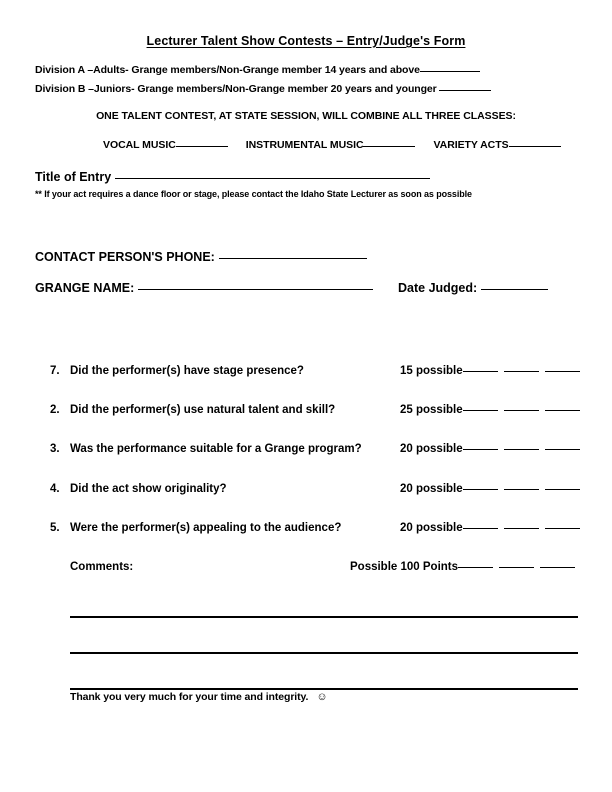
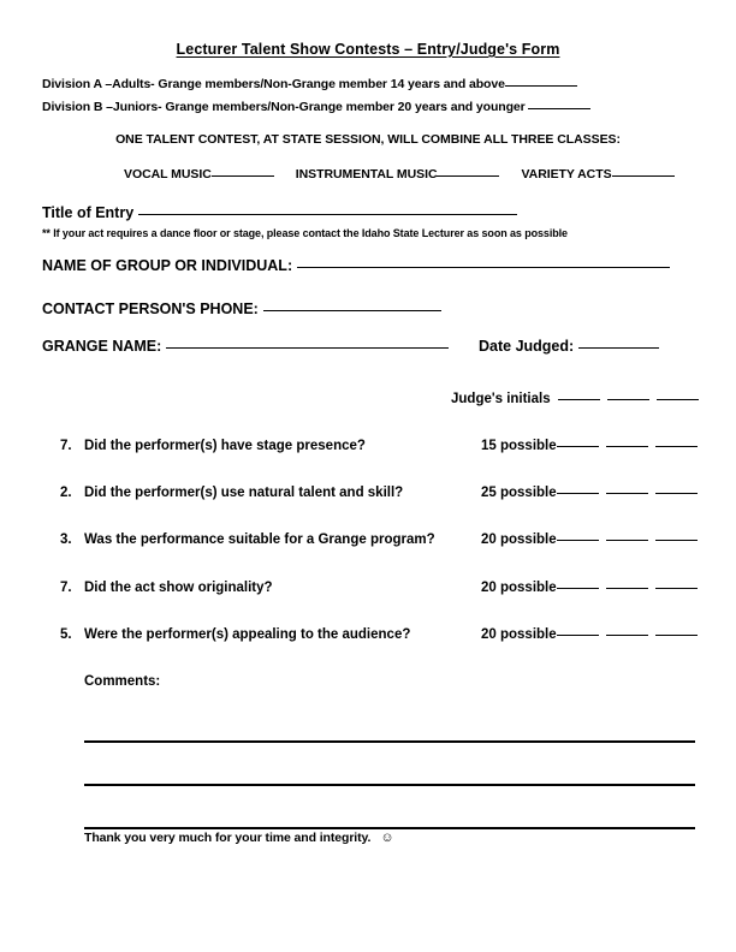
  Lecturer Talent Show Contests – Entry/Judge's Form
  Division A –Adults- Grange members/Non-Grange member 14 years and above
  Division B –Juniors- Grange members/Non-Grange member 20 years and younger
  ONE TALENT CONTEST, AT STATE SESSION, WILL COMBINE ALL THREE CLASSES:
  VOCAL MUSIC INSTRUMENTAL MUSIC VARIETY ACTS
  Title of Entry
  ** If your act requires a dance floor or stage, please contact the Idaho State Lecturer as soon as possible
+ NAME OF GROUP OR INDIVIDUAL:
  CONTACT PERSON'S PHONE:
  GRANGE NAME:
  Date Judged:
+ Judge's initials
  7. Did the performer(s) have stage presence?
  15 possible
  2. Did the performer(s) use natural talent and skill?
  25 possible
  3. Was the performance suitable for a Grange program?
  20 possible
- 4. Did the act show originality?
+ 7. Did the act show originality?
  20 possible
  5. Were the performer(s) appealing to the audience?
  20 possible
  Comments:
- Possible 100 Points
  Thank you very much for your time and integrity. ☺
